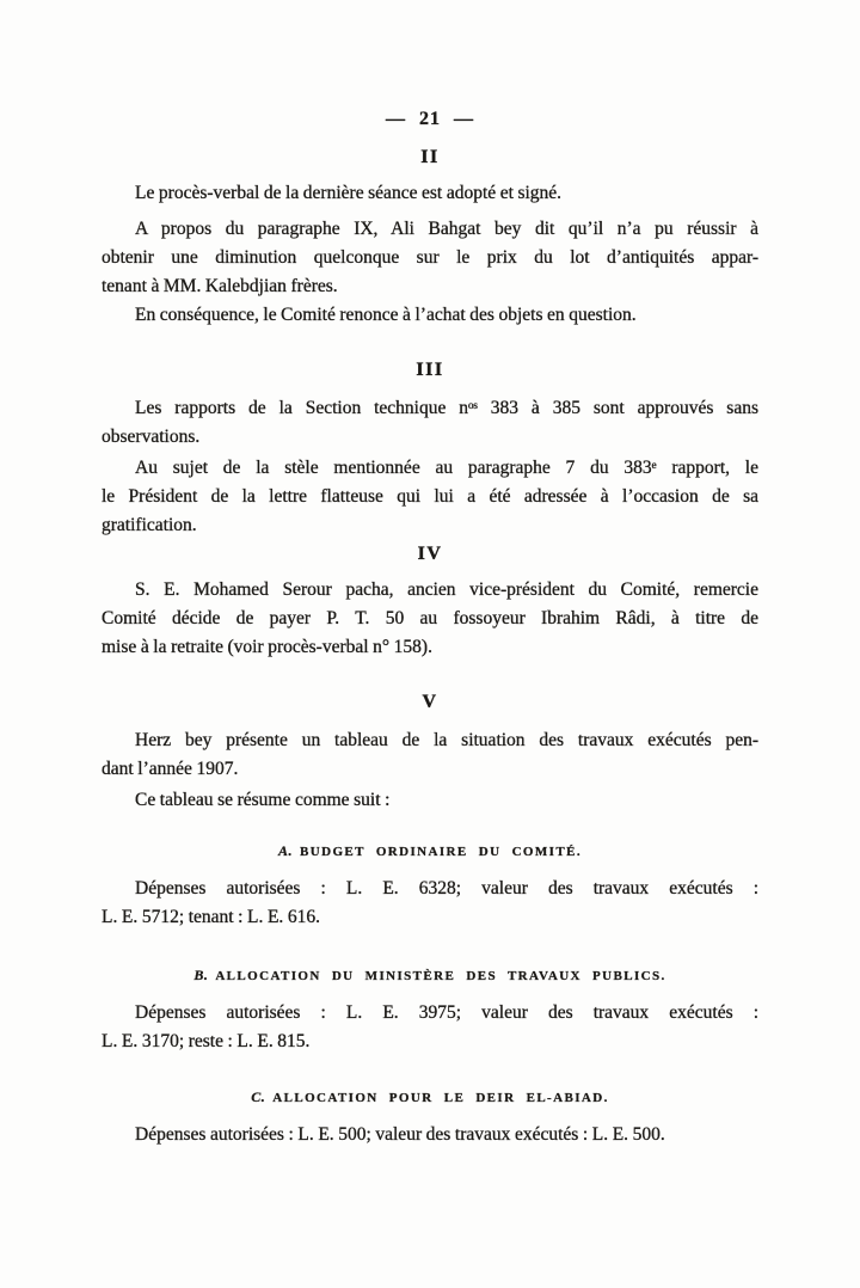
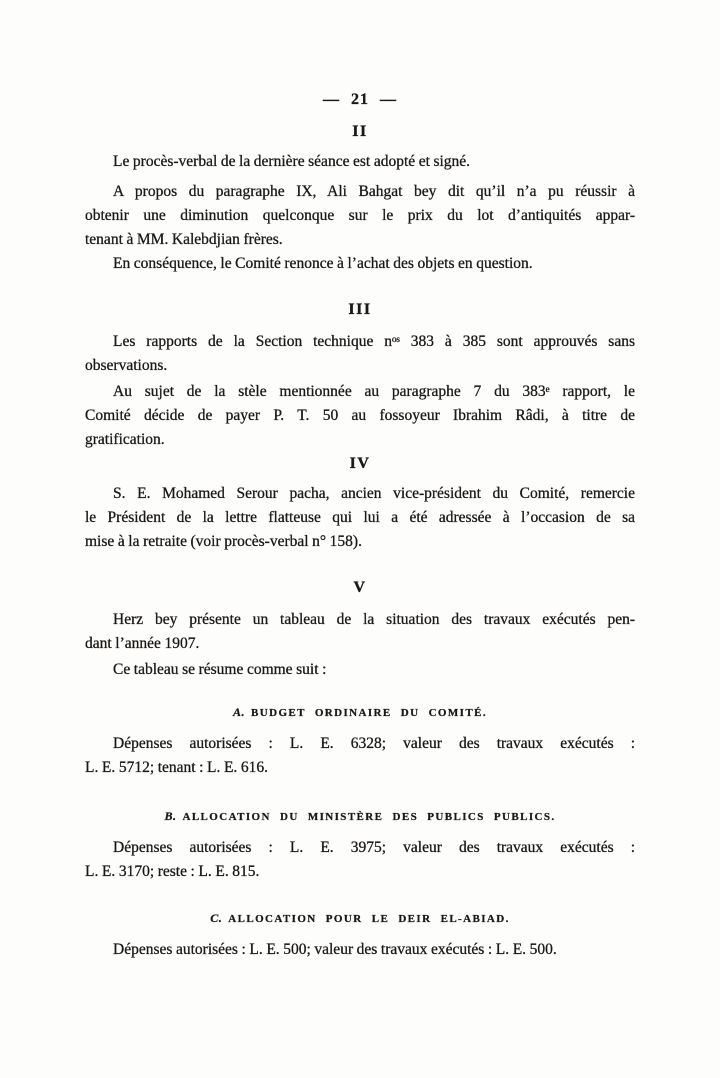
  — 21 —
  II
  Le procès-verbal de la dernière séance est adopté et signé.
  A propos du paragraphe IX, Ali Bahgat bey dit qu’il n’a pu réussir à
  obtenir une diminution quelconque sur le prix du lot d’antiquités appar-
  tenant à MM. Kalebdjian frères.
  En conséquence, le Comité renonce à l’achat des objets en question.
  III
  Les rapports de la Section technique nᵒˢ 383 à 385 sont approuvés sans
  observations.
  Au sujet de la stèle mentionnée au paragraphe 7 du 383ᵉ rapport, le
- le Président de la lettre flatteuse qui lui a été adressée à l’occasion de sa
+ Comité décide de payer P. T. 50 au fossoyeur Ibrahim Râdi, à titre de
  gratification.
  IV
  S. E. Mohamed Serour pacha, ancien vice-président du Comité, remercie
- Comité décide de payer P. T. 50 au fossoyeur Ibrahim Râdi, à titre de
+ le Président de la lettre flatteuse qui lui a été adressée à l’occasion de sa
  mise à la retraite (voir procès-verbal n° 158).
  V
  Herz bey présente un tableau de la situation des travaux exécutés pen-
  dant l’année 1907.
  Ce tableau se résume comme suit :
  A. BUDGET ORDINAIRE DU COMITÉ.
  Dépenses autorisées : L. E. 6328; valeur des travaux exécutés :
  L. E. 5712; tenant : L. E. 616.
- B. ALLOCATION DU MINISTÈRE DES TRAVAUX PUBLICS.
+ B. ALLOCATION DU MINISTÈRE DES PUBLICS PUBLICS.
  Dépenses autorisées : L. E. 3975; valeur des travaux exécutés :
  L. E. 3170; reste : L. E. 815.
  C. ALLOCATION POUR LE DEIR EL-ABIAD.
  Dépenses autorisées : L. E. 500; valeur des travaux exécutés : L. E. 500.
